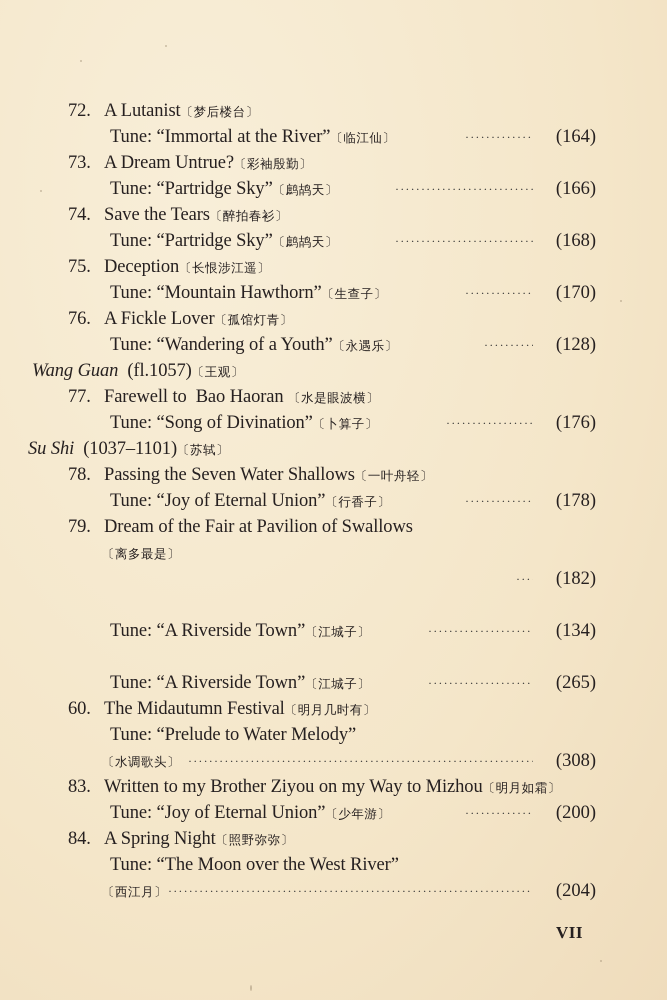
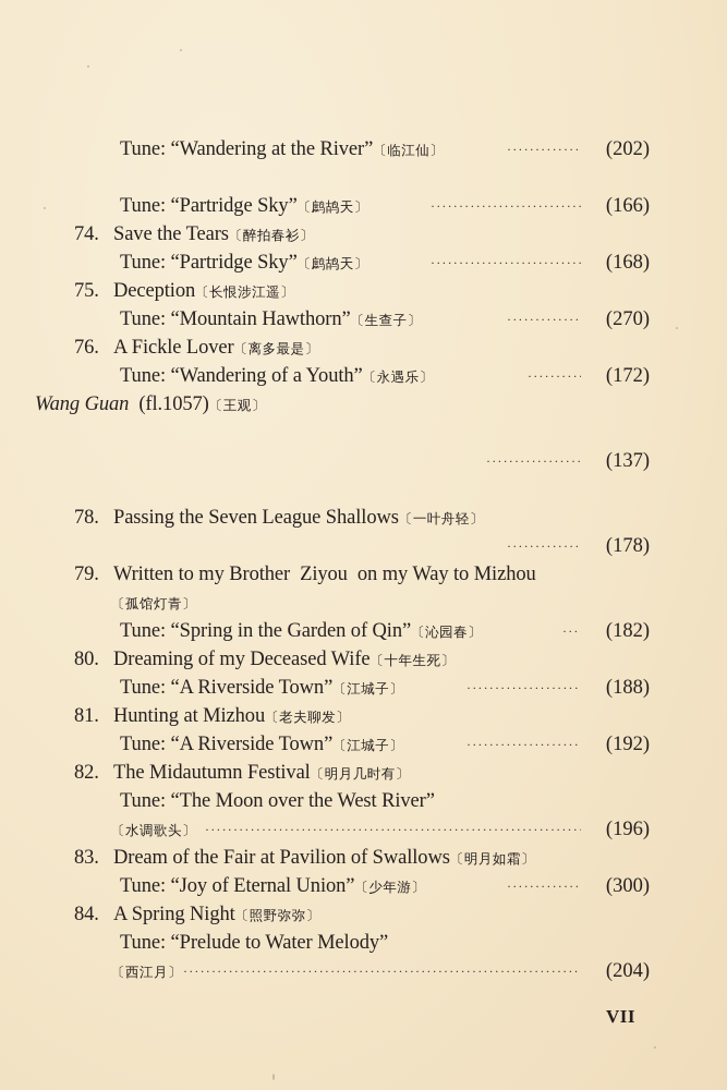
- 72. A Lutanist〔梦后楼台〕
- Tune: “Immortal at the River”〔临江仙〕
+ Tune: “Wandering at the River”〔临江仙〕
- (164)
+ (202)
- 73. A Dream Untrue?〔彩袖殷勤〕
  Tune: “Partridge Sky”〔鹧鸪天〕
  (166)
  74. Save the Tears〔醉拍春衫〕
  Tune: “Partridge Sky”〔鹧鸪天〕
  (168)
  75. Deception〔长恨涉江遥〕
  Tune: “Mountain Hawthorn”〔生查子〕
- (170)
+ (270)
- 76. A Fickle Lover〔孤馆灯青〕
+ 76. A Fickle Lover〔离多最是〕
  Tune: “Wandering of a Youth”〔永遇乐〕
- (128)
+ (172)
  Wang Guan (fl.1057)〔王观〕
- 77. Farewell to Bao Haoran 〔水是眼波横〕
- Tune: “Song of Divination”〔卜算子〕
- (176)
+ (137)
- Su Shi (1037–1101)〔苏轼〕
- 78. Passing the Seven Water Shallows〔一叶舟轻〕
+ 78. Passing the Seven League Shallows〔一叶舟轻〕
- Tune: “Joy of Eternal Union”〔行香子〕
  (178)
- 79. Dream of the Fair at Pavilion of Swallows
+ 79. Written to my Brother Ziyou on my Way to Mizhou
- 〔离多最是〕
+ 〔孤馆灯青〕
+ Tune: “Spring in the Garden of Qin”〔沁园春〕
  (182)
+ 80. Dreaming of my Deceased Wife〔十年生死〕
  Tune: “A Riverside Town”〔江城子〕
- (134)
+ (188)
+ 81. Hunting at Mizhou〔老夫聊发〕
  Tune: “A Riverside Town”〔江城子〕
- (265)
+ (192)
- 60. The Midautumn Festival〔明月几时有〕
+ 82. The Midautumn Festival〔明月几时有〕
- Tune: “Prelude to Water Melody”
+ Tune: “The Moon over the West River”
  〔水调歌头〕
- (308)
+ (196)
- 83. Written to my Brother Ziyou on my Way to Mizhou〔明月如霜〕
+ 83. Dream of the Fair at Pavilion of Swallows〔明月如霜〕
  Tune: “Joy of Eternal Union”〔少年游〕
- (200)
+ (300)
  84. A Spring Night〔照野弥弥〕
- Tune: “The Moon over the West River”
+ Tune: “Prelude to Water Melody”
  〔西江月〕
  (204)
  VII
